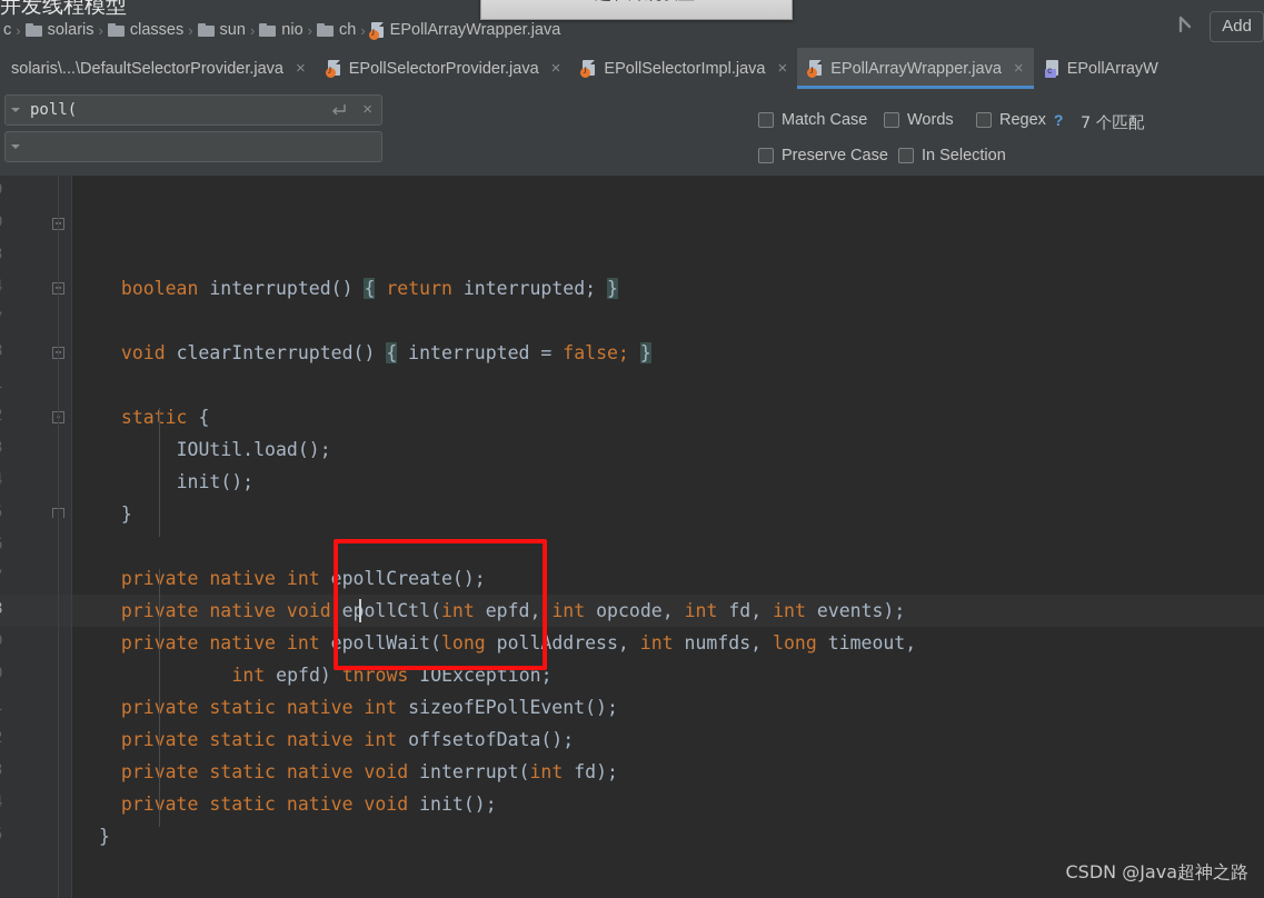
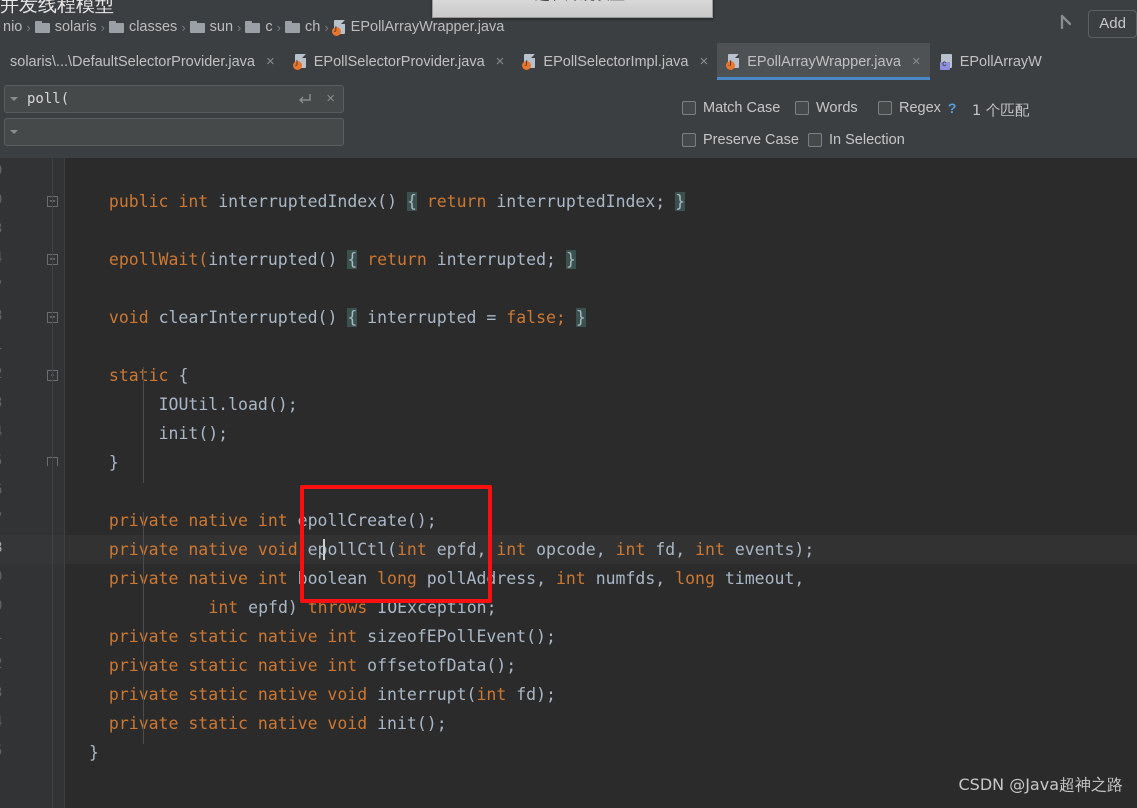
  并发线程模型
- c
+ nio
  ›
  solaris
  ›
  classes
  ›
  sun
  ›
- nio
+ c
  ›
  ch
  ›
  EPollArrayWrapper.java
  Add
  solaris\...\DefaultSelectorProvider.java
  ×
  EPollSelectorProvider.java
  ×
  EPollSelectorImpl.java
  ×
  EPollArrayWrapper.java
  ×
  EPollArrayW
  poll(
  ×
  Match Case
  Words
  Regex
  ?
- 7 个匹配
+ 1 个匹配
  Preserve Case
  In Selection
+ public int interruptedIndex() { return interruptedIndex; }
- boolean interrupted() { return interrupted; }
+ epollWait(interrupted() { return interrupted; }
  void clearInterrupted() { interrupted = false; }
  staic {
  IOUtil.load();
  init();
  }
  priate native int epollCreate();
  priate native void eollCtl(int epfd, int opcode, int fd, int events);
- priate native int epollWait(long pollAddress, int numfds, long timeout,
+ priate native int boolean long pollAddress, int numfds, long timeout,
  int epfd) throws IOException;
  priate static native int sizeofEPollEvent();
  priate static native int offsetofData();
  priate static native void interrupt(int fd);
  priate static native void init();
  }
  CSDN @Java超神之路
